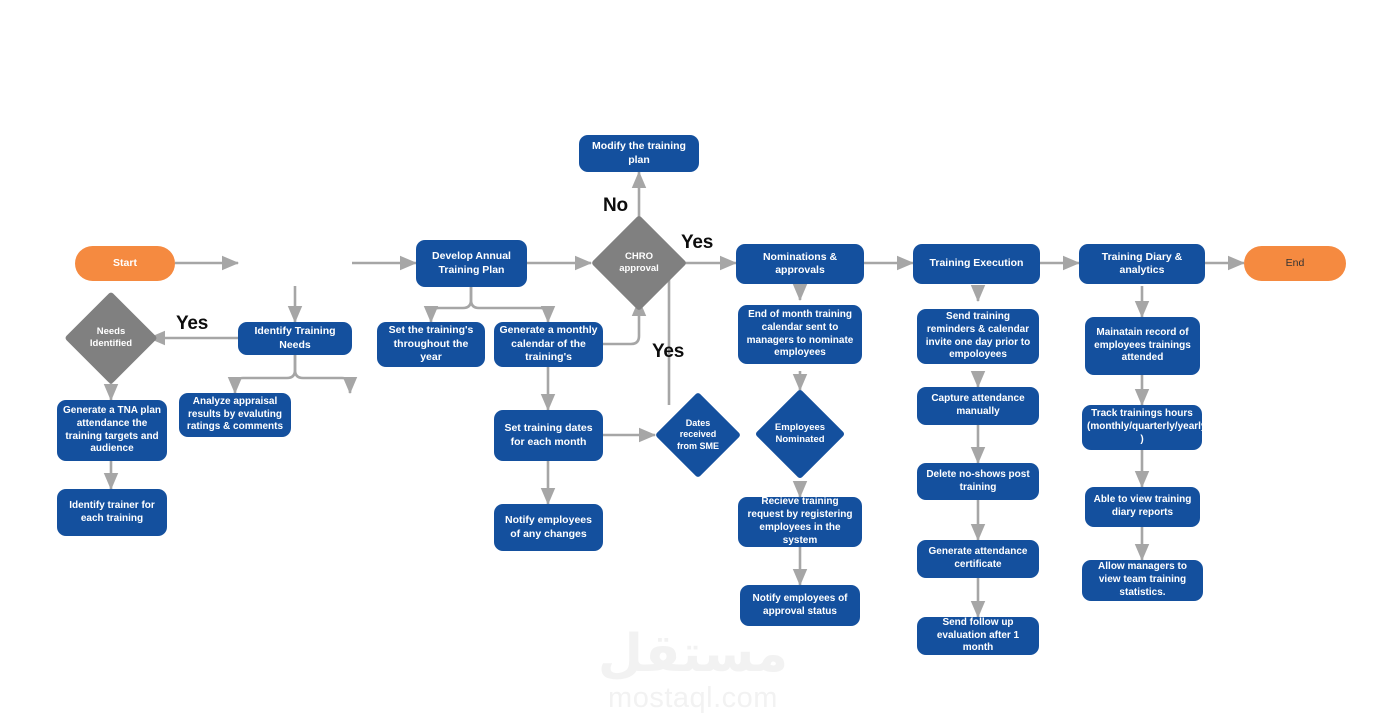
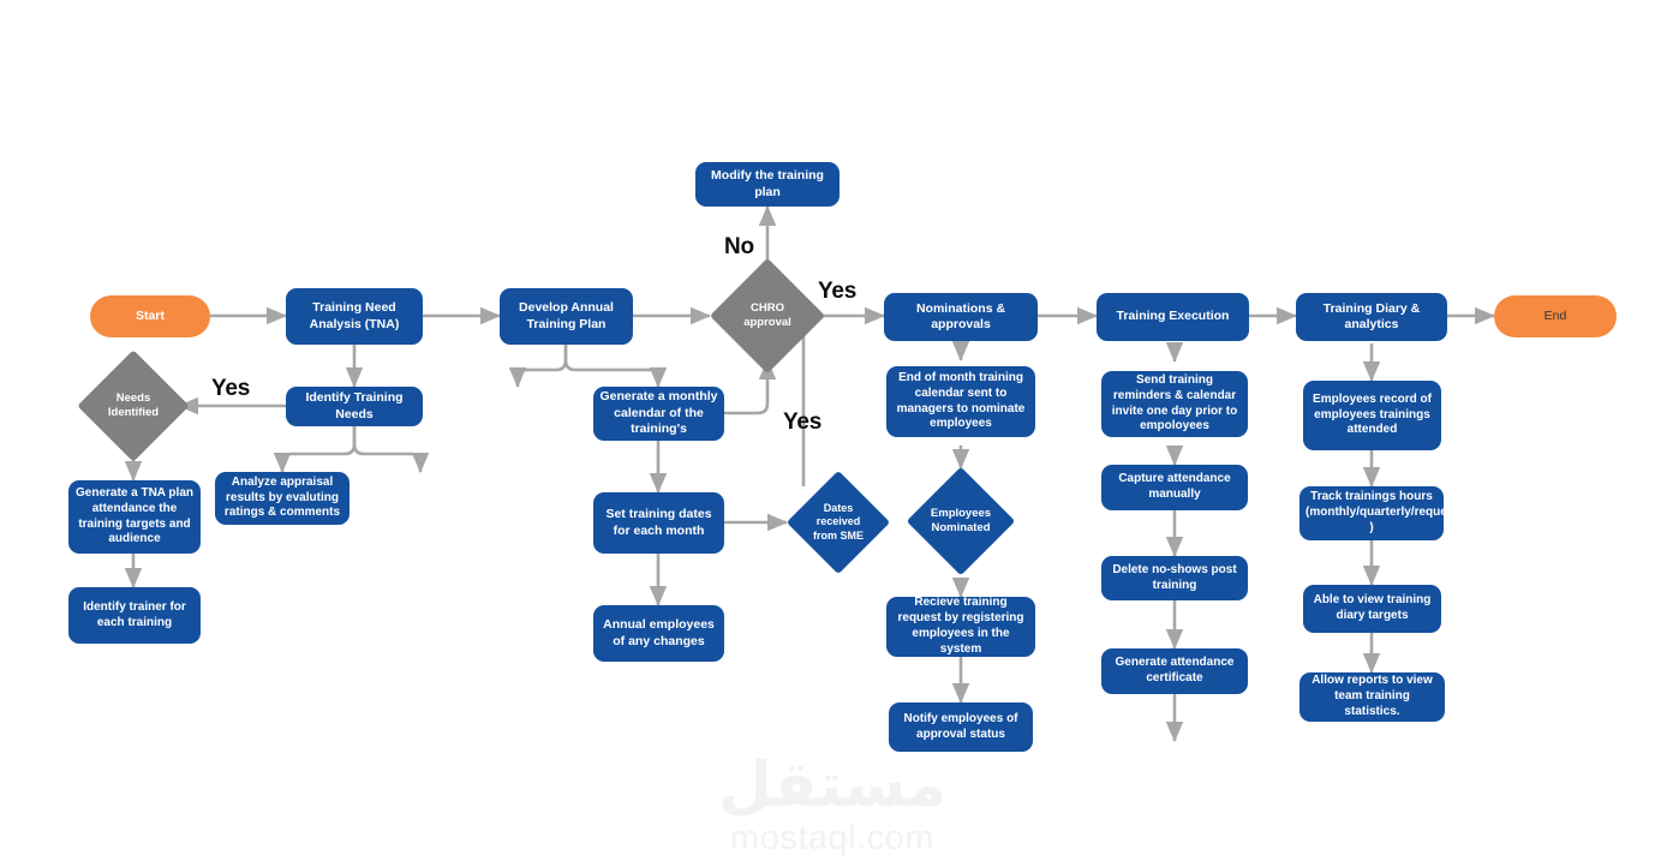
  Start
+ Training Need Analysis (TNA)
  Develop Annual Training Plan
  CHRO
  approval
  Nominations & approvals
  Training Execution
  Training Diary & analytics
  End
  Modify the training plan
  Needs
  Identified
  Identify Training Needs
- Set the training's throughout the year
  Generate a monthly calendar of the training's
  Analyze appraisal results by evaluting ratings & comments
  Generate a TNA plan attendance the training targets and audience
  Identify trainer for each training
  Set training dates for each month
- Notify employees of any changes
+ Annual employees of any changes
  Dates
  received
  from SME
  End of month training calendar sent to managers to nominate employees
  Employees
  Nominated
  Recieve training request by registering employees in the system
  Notify employees of approval status
  Send training reminders & calendar invite one day prior to empoloyees
  Capture attendance manually
  Delete no-shows post training
  Generate attendance certificate
- Send follow up evaluation after 1 month
- Mainatain record of employees trainings attended
+ Employees record of employees trainings attended
- Track trainings hours (monthly/quarterly/yearly )
+ Track trainings hours (monthly/quarterly/request )
- Able to view training diary reports
+ Able to view training diary targets
- Allow managers to view team training statistics.
+ Allow reports to view team training statistics.
  Yes
  No
  Yes
  Yes
